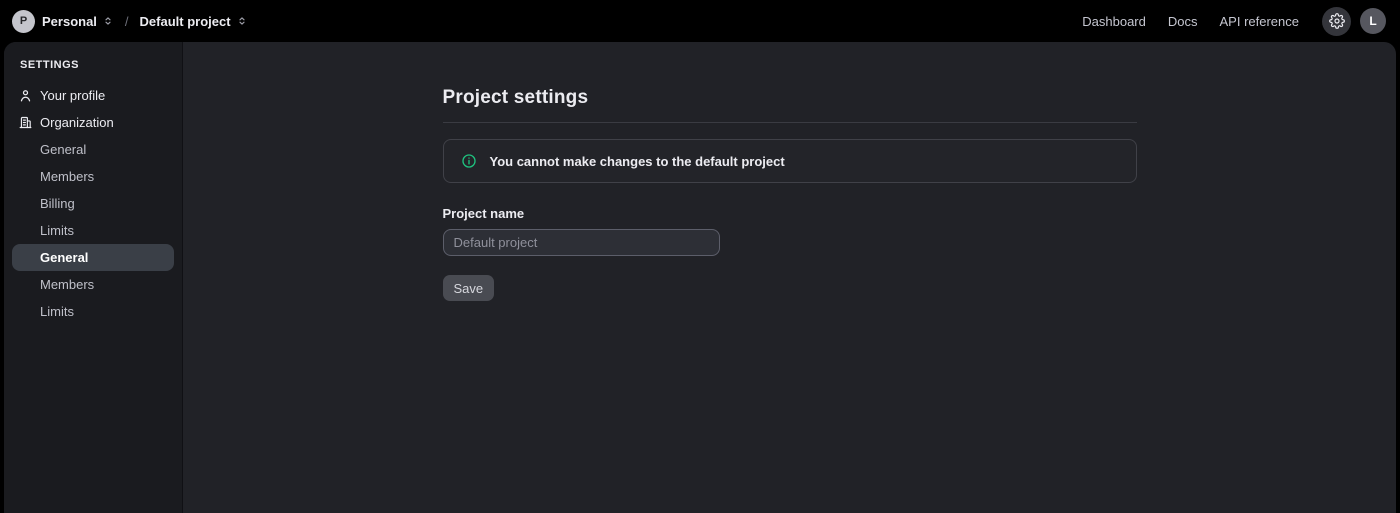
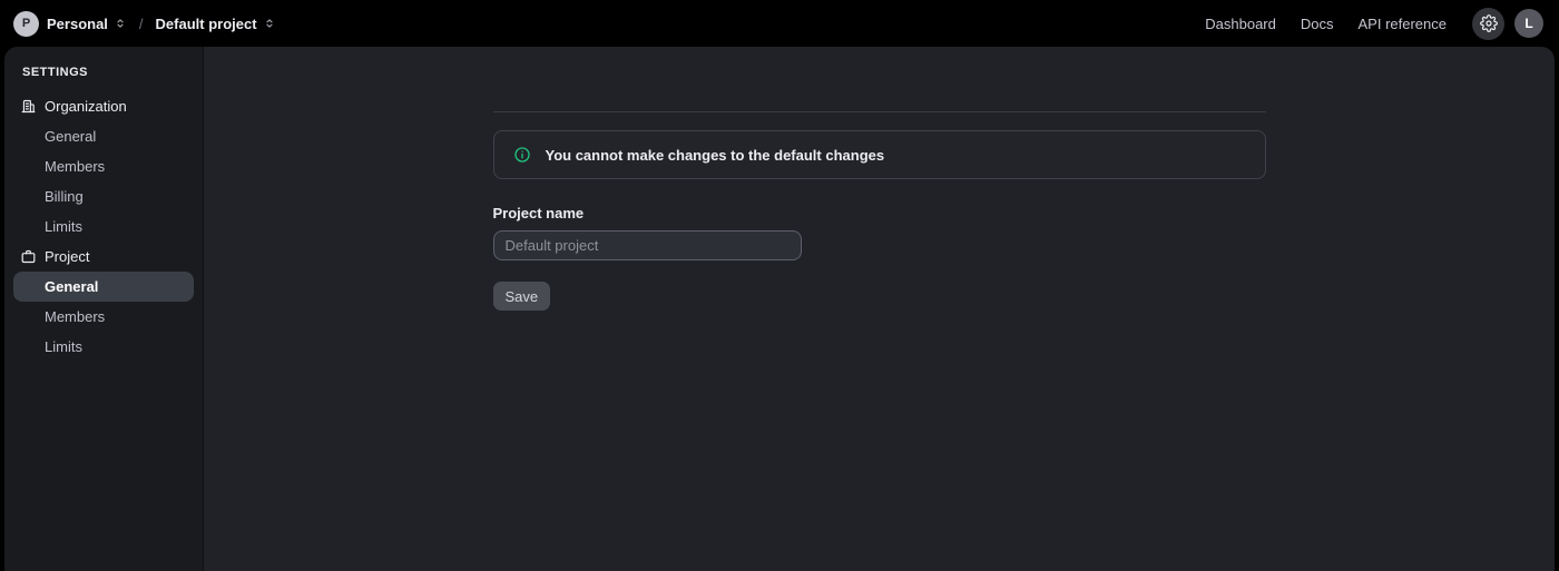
  P
  Personal
  /
  Default project
  Dashboard
  Docs
  API reference
  L
  SETTINGS
- Your profile
  Organization
  General
  Members
  Billing
  Limits
+ Project
  General
  Members
  Limits
- Project settings
- You cannot make changes to the default project
+ You cannot make changes to the default changes
  Project name
  Default project
  Save
